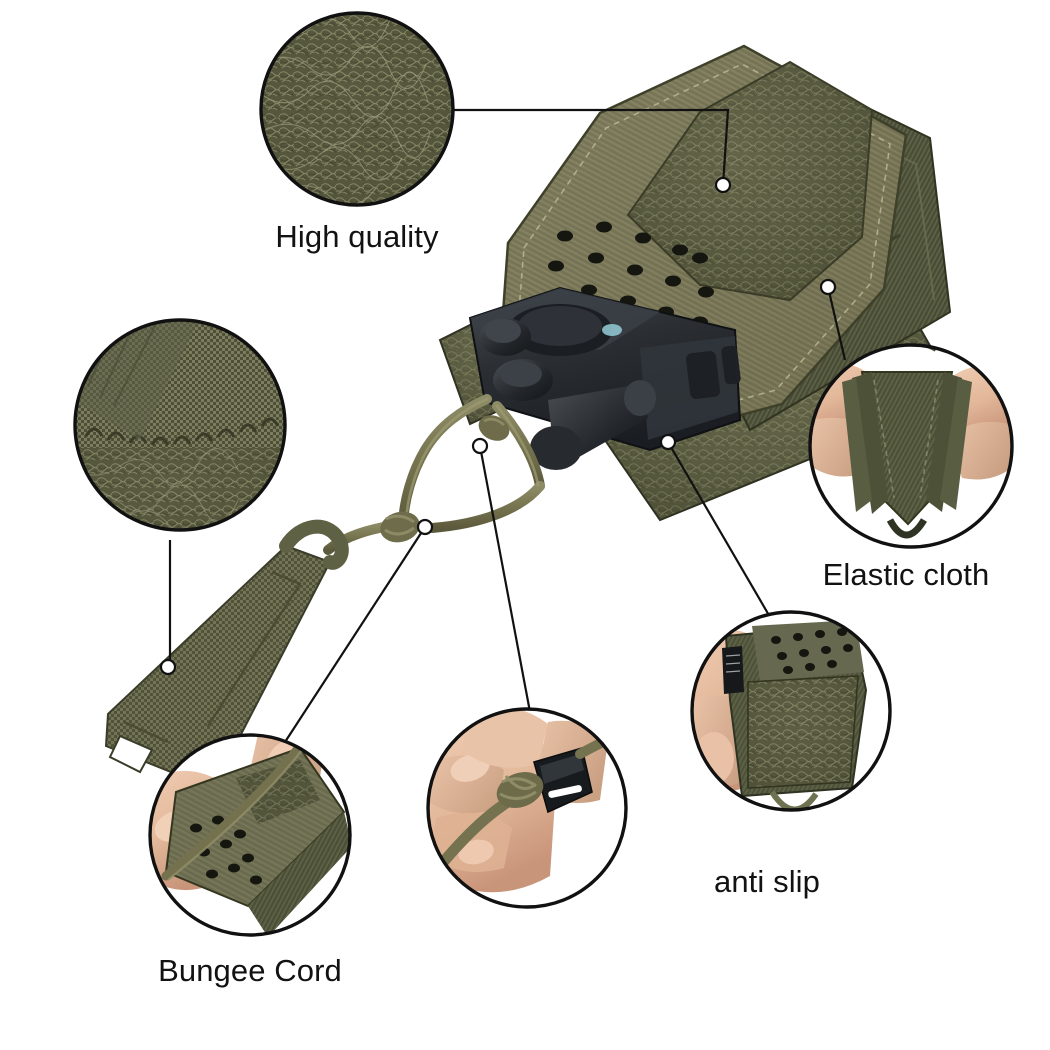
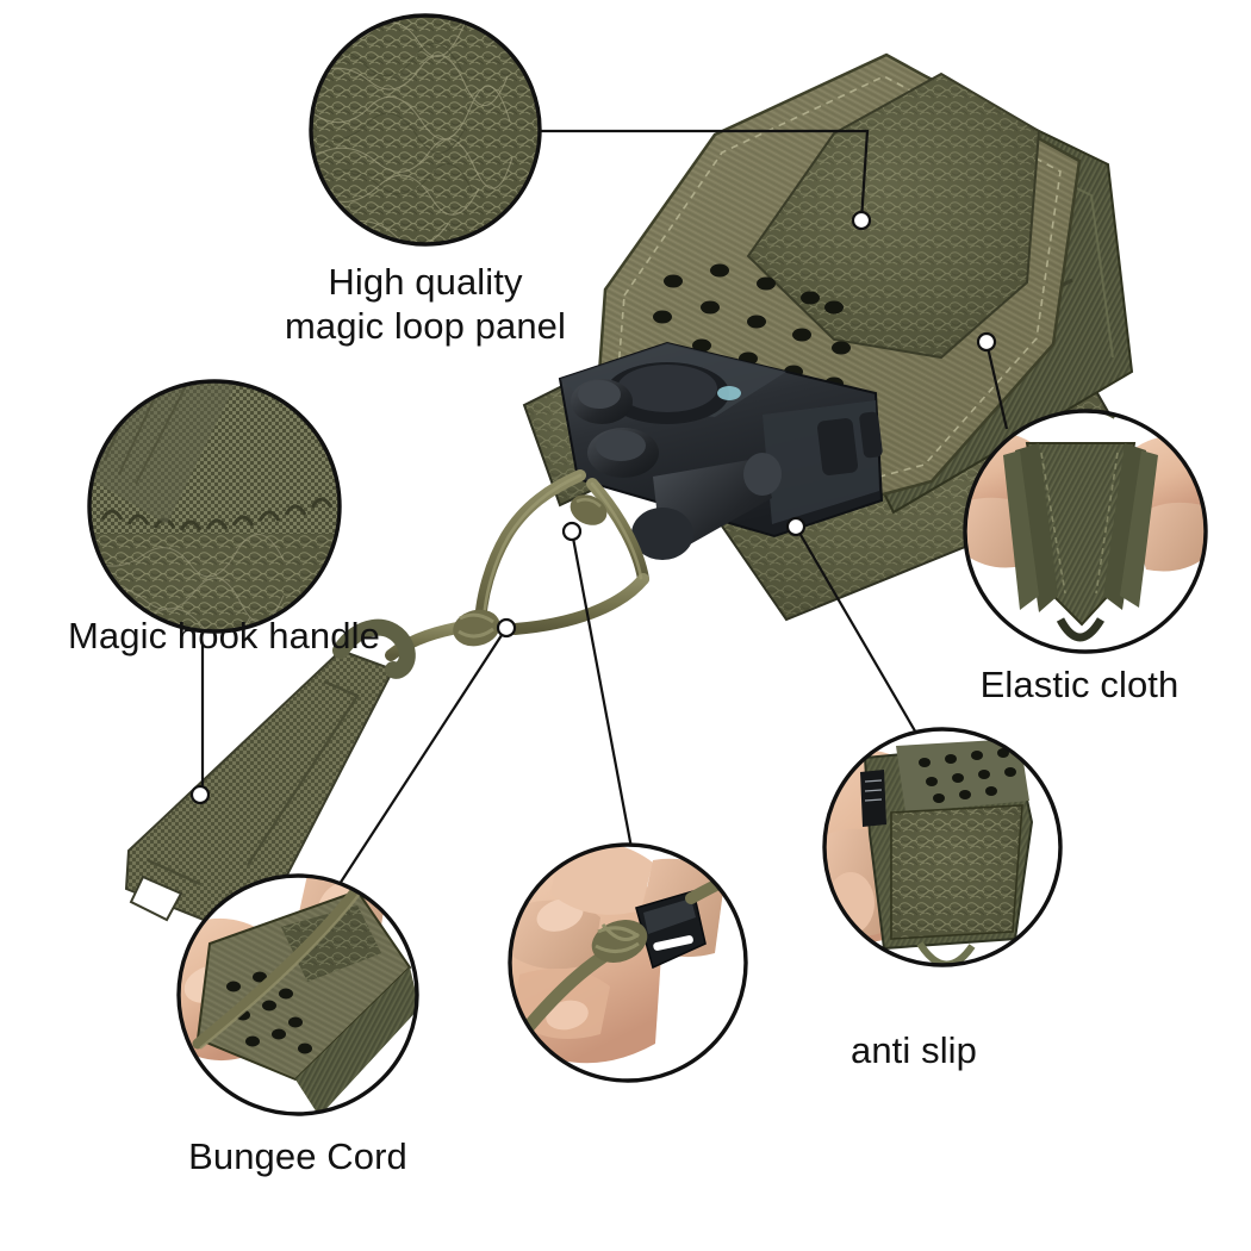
  High quality
+ magic loop panel
+ Magic hook handle
  Elastic cloth
  anti slip
  Bungee Cord
